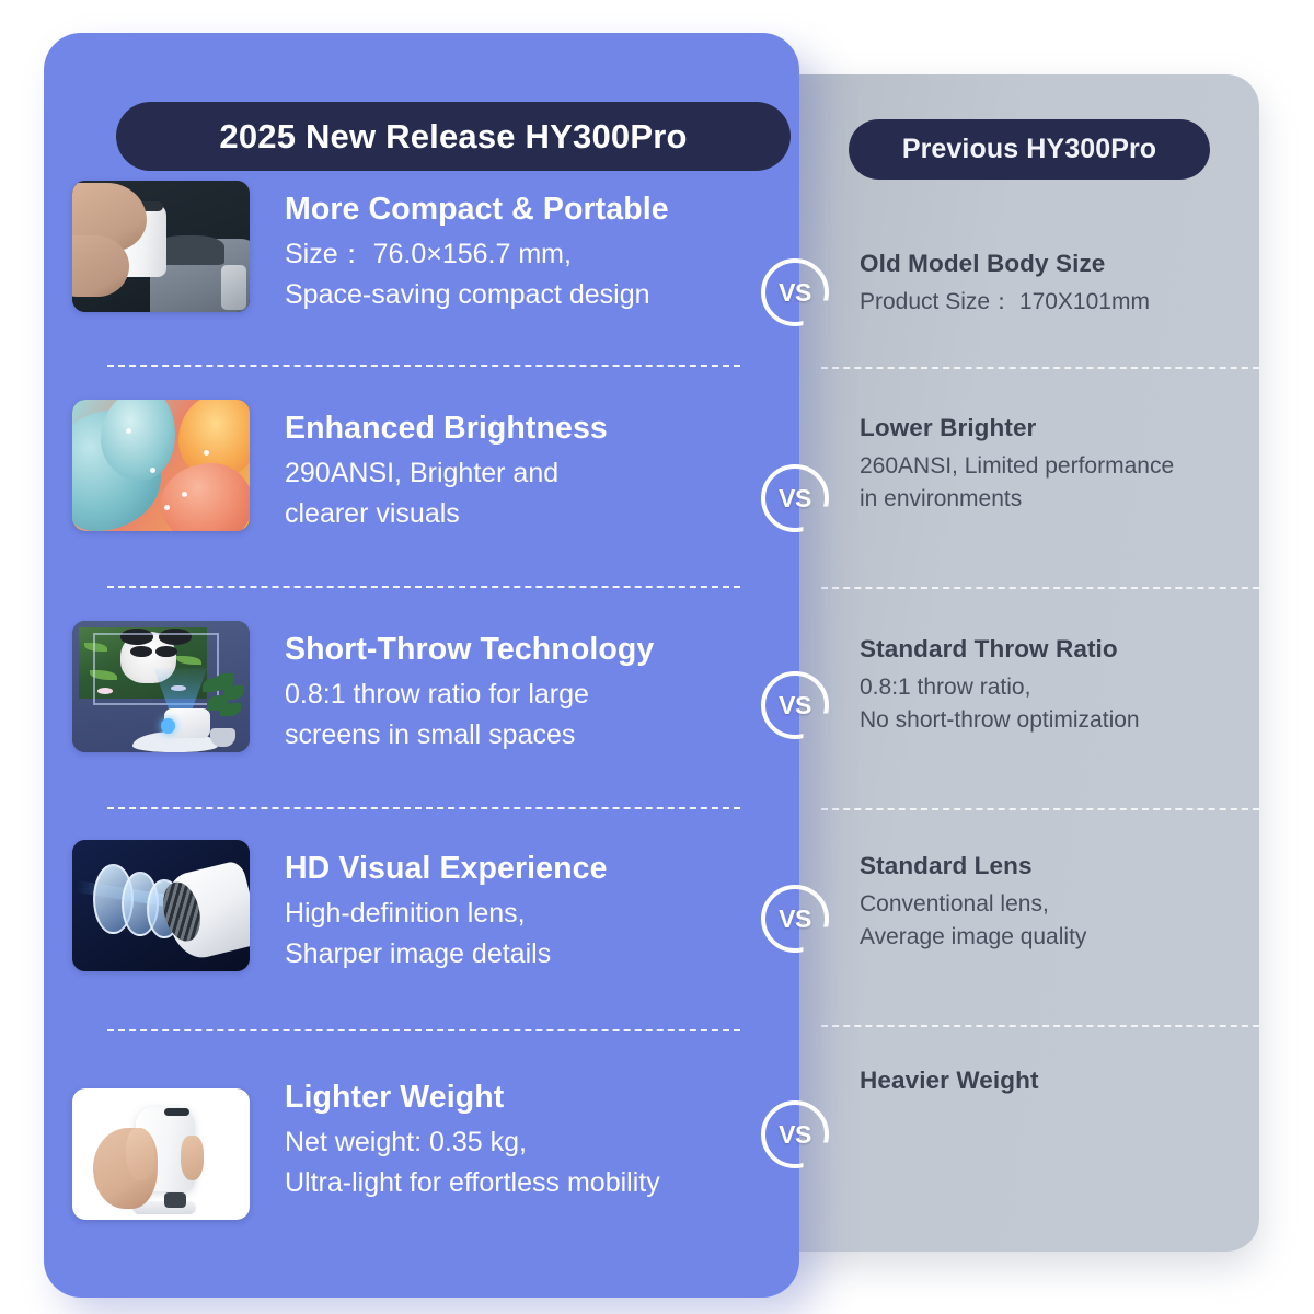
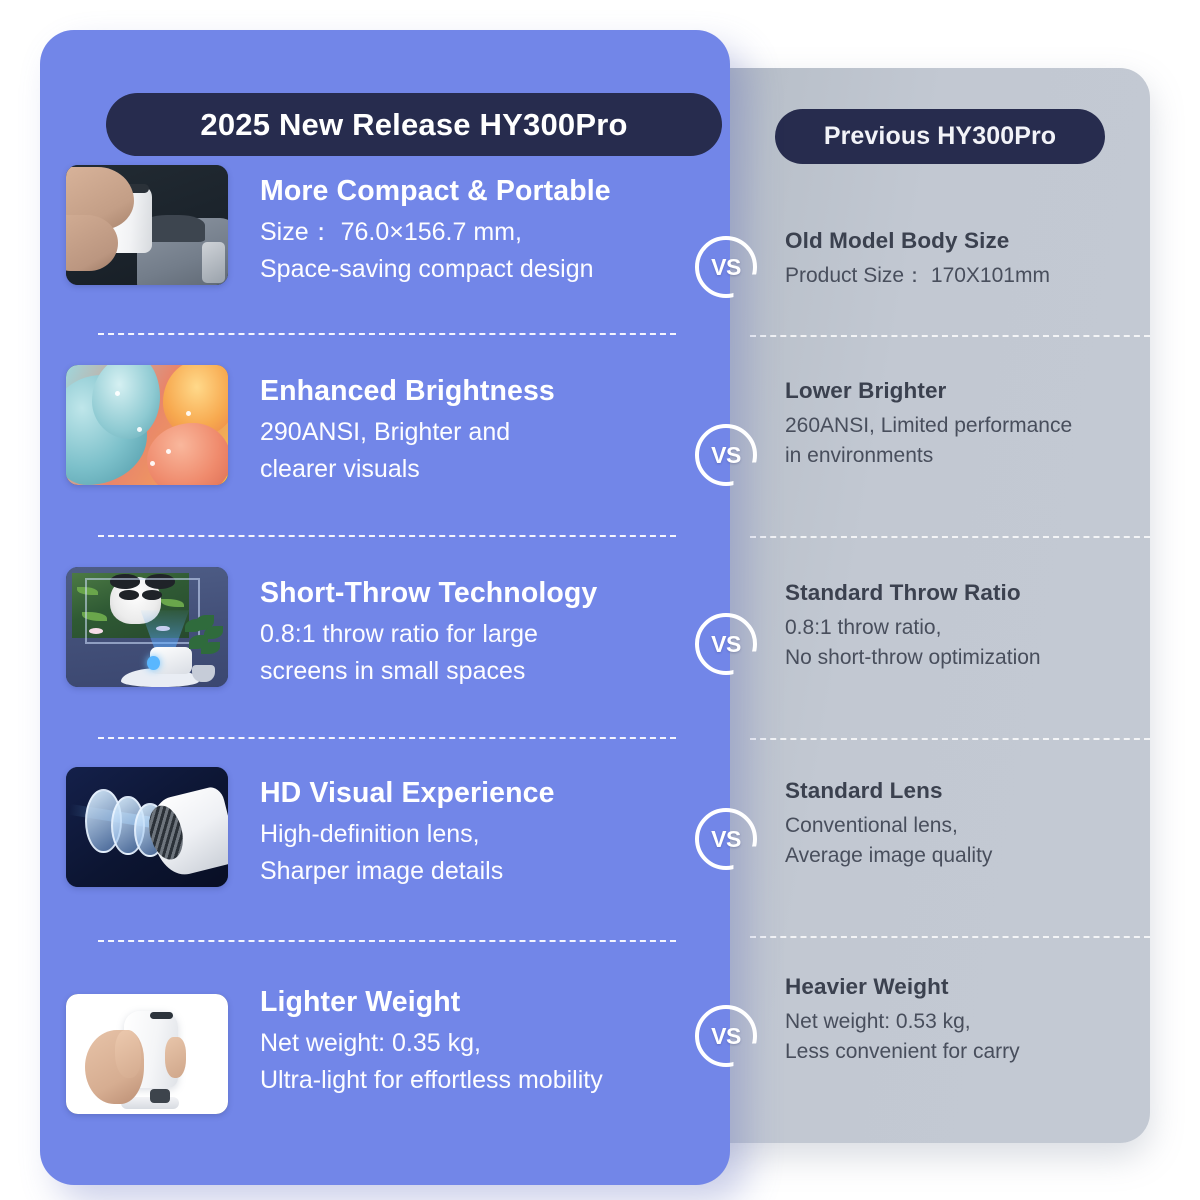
  Previous HY300Pro
  Old Model Body Size
  Product Size： 170X101mm
  Lower Brighter
  260ANSI, Limited performance
  in environments
  Standard Throw Ratio
  0.8:1 throw ratio,
  No short-throw optimization
  Standard Lens
  Conventional lens,
  Average image quality
  Heavier Weight
+ Net weight: 0.53 kg,
+ Less convenient for carry
  2025 New Release HY300Pro
  More Compact & Portable
  Size： 76.0×156.7 mm,
  Space-saving compact design
  Enhanced Brightness
  290ANSI, Brighter and
  clearer visuals
  Short-Throw Technology
  0.8:1 throw ratio for large
  screens in small spaces
  HD Visual Experience
  High-definition lens,
  Sharper image details
  Lighter Weight
  Net weight: 0.35 kg,
  Ultra-light for effortless mobility
  VS
  VS
  VS
  VS
  VS
